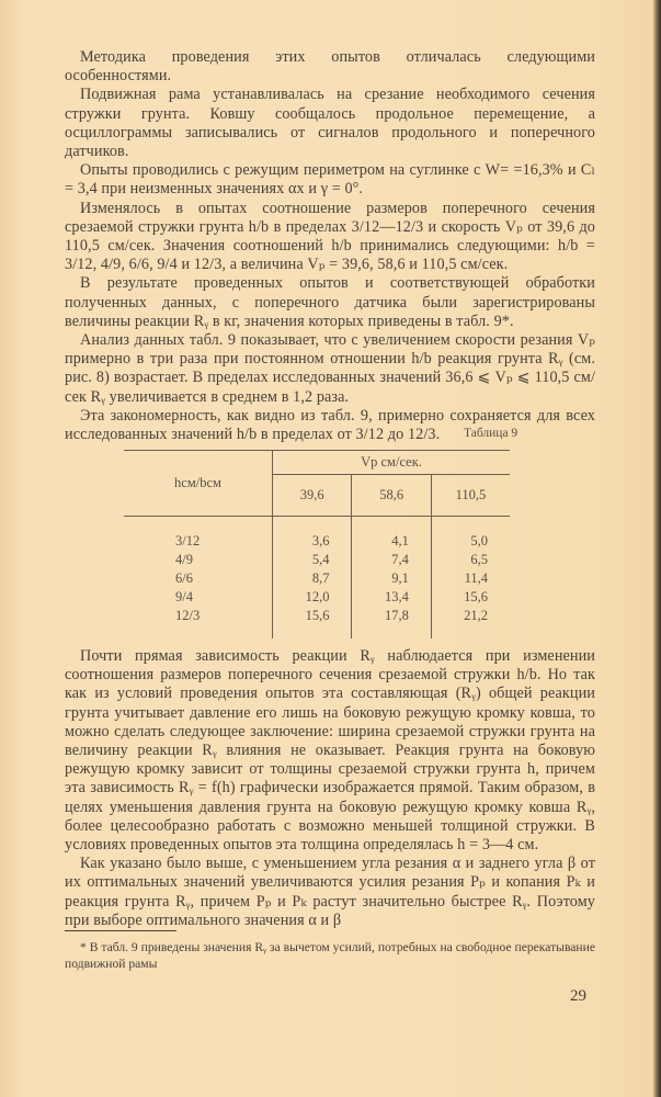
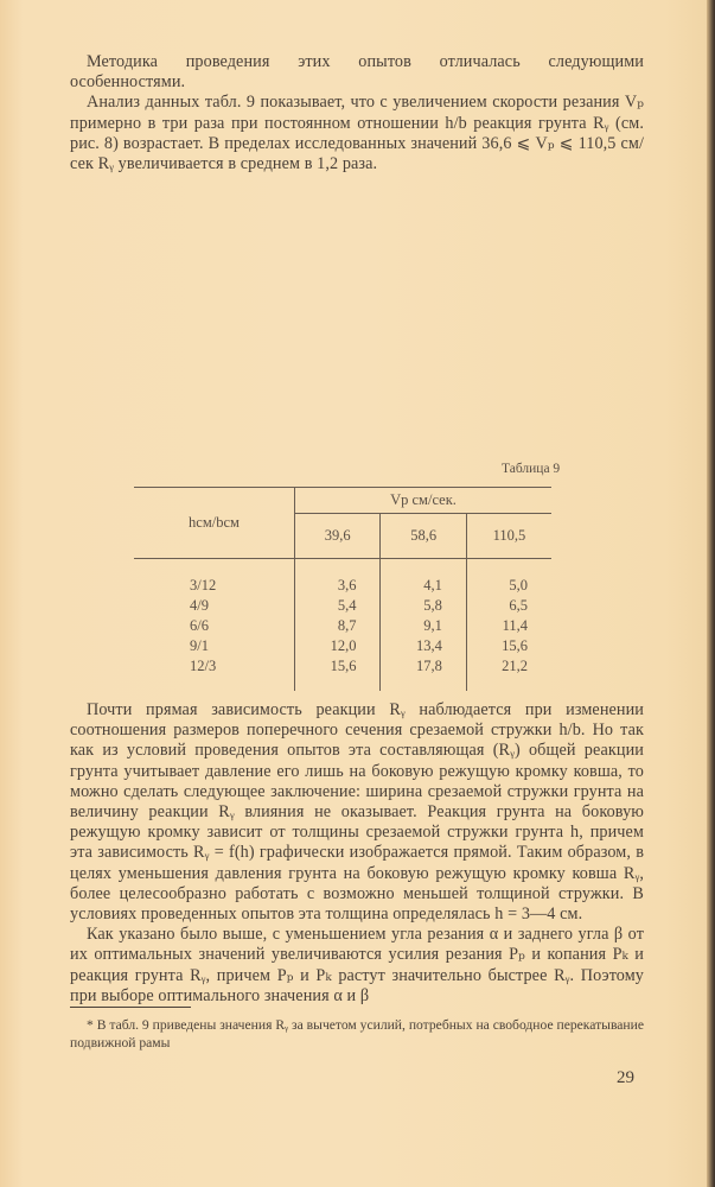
  Методика проведения этих опытов отличалась следующими особенностями.
- Подвижная рама устанавливалась на срезание необходимого сечения стружки грунта. Ковшу сообщалось продольное перемещение, а осциллограммы записывались от сигналов продольного и поперечного датчиков.
- Опыты проводились с режущим периметром на суглинке с W= =16,3% и Cₗ = 3,4 при неизменных значениях αх и γ = 0°.
- Изменялось в опытах соотношение размеров поперечного сечения срезаемой стружки грунта h/b в пределах 3/12—12/3 и скорость Vₚ от 39,6 до 110,5 см/сек. Значения соотношений h/b принимались следующими: h/b = 3/12, 4/9, 6/6, 9/4 и 12/3, а величина Vₚ = 39,6, 58,6 и 110,5 см/сек.
- В результате проведенных опытов и соответствующей обработки полученных данных, с поперечного датчика были зарегистрированы величины реакции Rᵧ в кг, значения которых приведены в табл. 9*.
  Анализ данных табл. 9 показывает, что с увеличением скорости резания Vₚ примерно в три раза при постоянном отношении h/b реакция грунта Rᵧ (см. рис. 8) возрастает. В пределах исследованных значений 36,6 ⩽ Vₚ ⩽ 110,5 см/сек Rᵧ увеличивается в среднем в 1,2 раза.
- Эта закономерность, как видно из табл. 9, примерно сохраняется для всех исследованных значений h/b в пределах от 3/12 до 12/3.
  Таблица 9
  hсм/bсм	Vр см/сек.
  39,6	58,6	110,5
  3/12	3,6	4,1	5,0
- 4/9	5,4	7,4	6,5
+ 4/9	5,4	5,8	6,5
  6/6	8,7	9,1	11,4
- 9/4	12,0	13,4	15,6
+ 9/1	12,0	13,4	15,6
  12/3	15,6	17,8	21,2
  Почти прямая зависимость реакции Rᵧ наблюдается при изменении соотношения размеров поперечного сечения срезаемой стружки h/b. Но так как из условий проведения опытов эта составляющая (Rᵧ) общей реакции грунта учитывает давление его лишь на боковую режущую кромку ковша, то можно сделать следующее заключение: ширина срезаемой стружки грунта на величину реакции Rᵧ влияния не оказывает. Реакция грунта на боковую режущую кромку зависит от толщины срезаемой стружки грунта h, причем эта зависимость Rᵧ = f(h) графически изображается прямой. Таким образом, в целях уменьшения давления грунта на боковую режущую кромку ковша Rᵧ, более целесообразно работать с возможно меньшей толщиной стружки. В условиях проведенных опытов эта толщина определялась h = 3—4 см.
  Как указано было выше, с уменьшением угла резания α и заднего угла β от их оптимальных значений увеличиваются усилия резания Pₚ и копания Pₖ и реакция грунта Rᵧ, причем Pₚ и Pₖ растут значительно быстрее Rᵧ. Поэтому при выборе оптимального значения α и β
  * В табл. 9 приведены значения Rᵧ за вычетом усилий, потребных на свободное перекатывание подвижной рамы
  29
